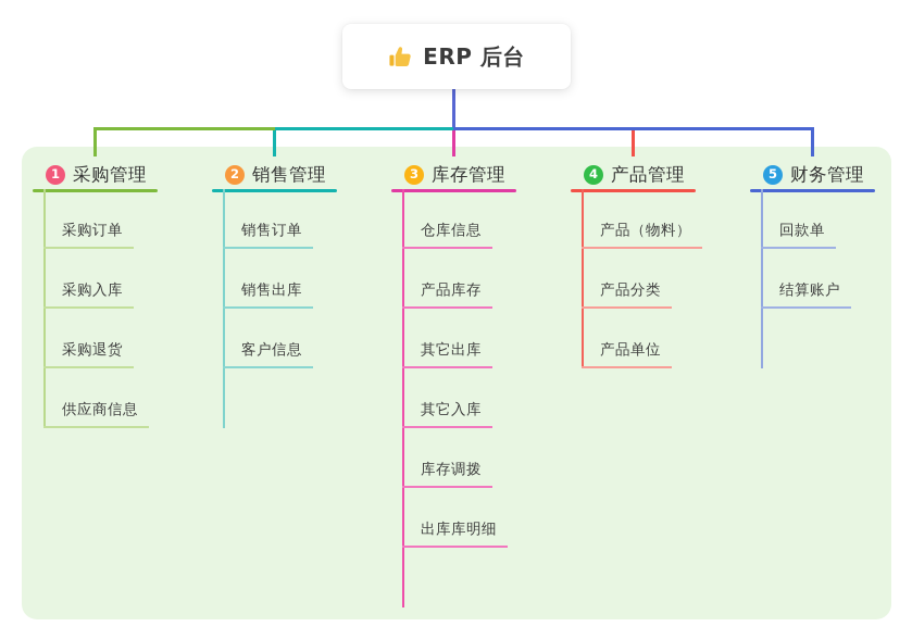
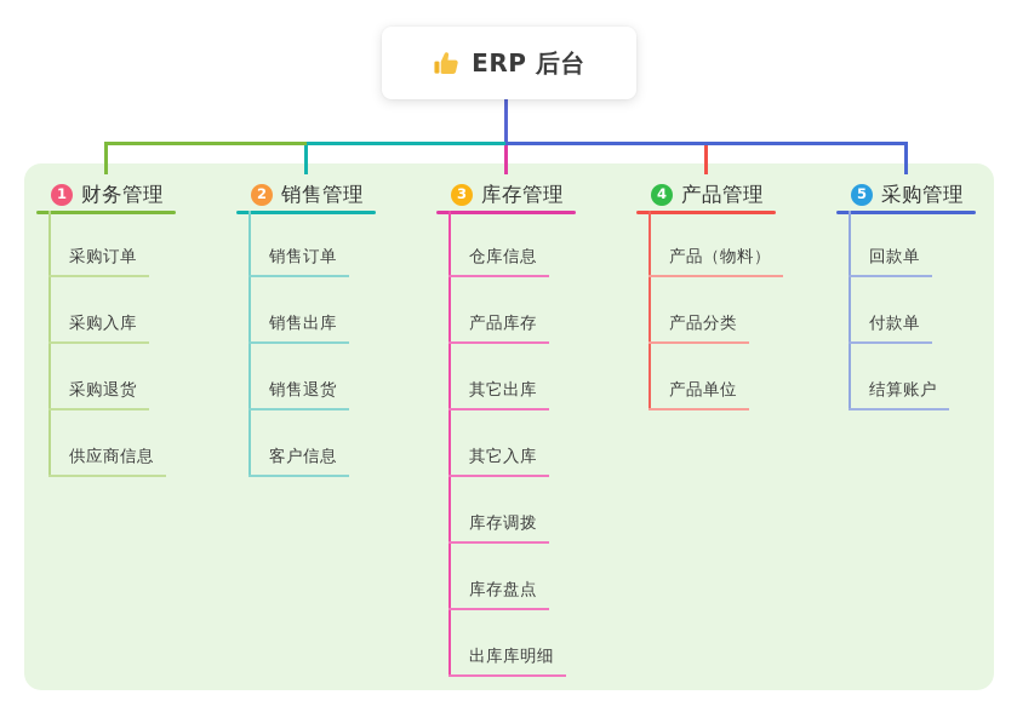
  ERP 后台
  1
- 采购管理
+ 财务管理
  采购订单
  采购入库
  采购退货
  供应商信息
  2
  销售管理
  销售订单
  销售出库
+ 销售退货
  客户信息
  3
  库存管理
  仓库信息
  产品库存
  其它出库
  其它入库
  库存调拨
+ 库存盘点
  出库库明细
  4
  产品管理
  产品（物料）
  产品分类
  产品单位
  5
- 财务管理
+ 采购管理
  回款单
+ 付款单
  结算账户
